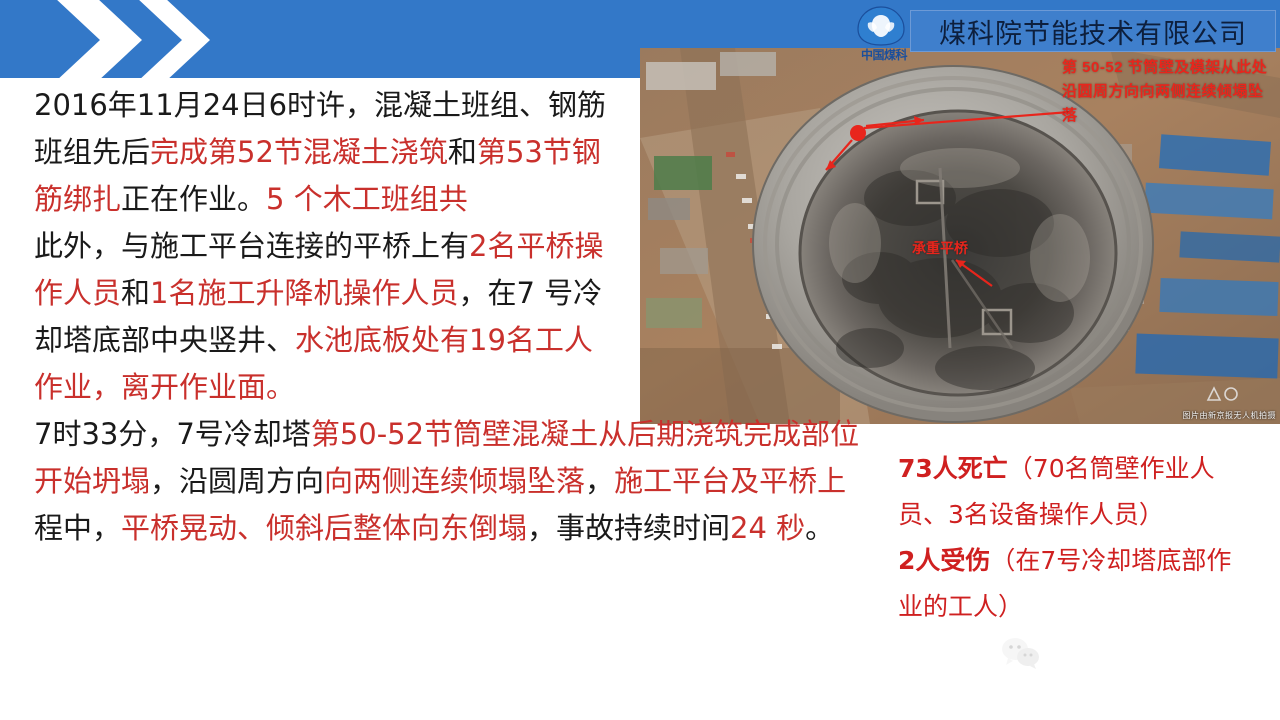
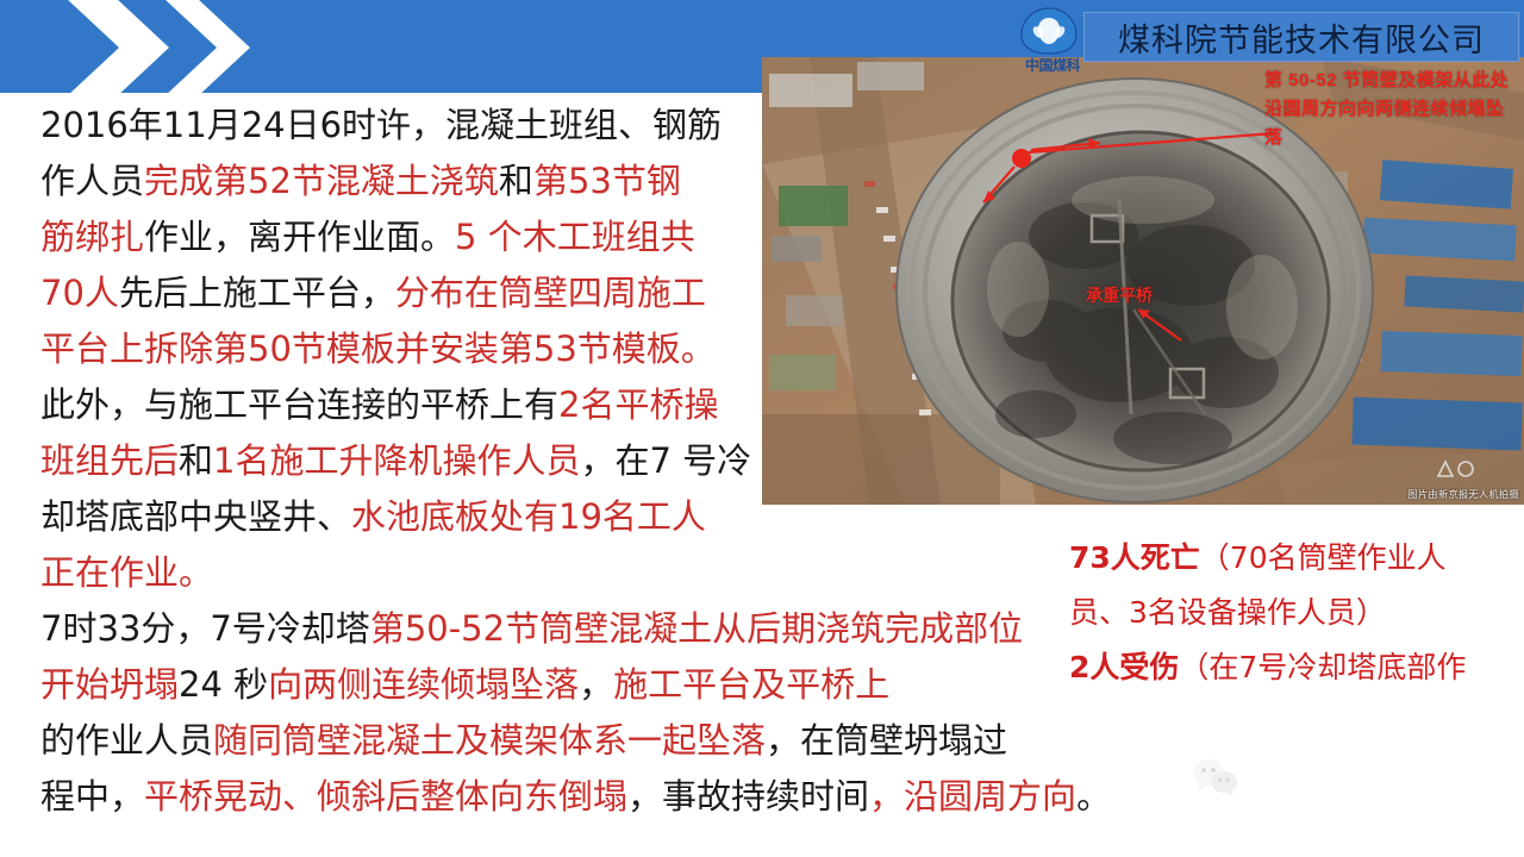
  中国煤科
  煤科院节能技术有限公司
  第 50-52 节筒壁及模架从此处沿圆周方向向两侧连续倾塌坠落
  承重平桥
  图片由新京报无人机拍摄
  2016年11月24日6时许，混凝土班组、钢筋
- 班组先后完成第52节混凝土浇筑和第53节钢
+ 作人员完成第52节混凝土浇筑和第53节钢
- 筋绑扎正在作业。5 个木工班组共
+ 筋绑扎作业，离开作业面。5 个木工班组共
+ 70人先后上施工平台，分布在筒壁四周施工
+ 平台上拆除第50节模板并安装第53节模板。
  此外，与施工平台连接的平桥上有2名平桥操
- 作人员和1名施工升降机操作人员，在7 号冷
+ 班组先后和1名施工升降机操作人员，在7 号冷
  却塔底部中央竖井、水池底板处有19名工人
- 作业，离开作业面。
+ 正在作业。
  7时33分，7号冷却塔第50-52节筒壁混凝土从后期浇筑完成部位
- 开始坍塌，沿圆周方向向两侧连续倾塌坠落，施工平台及平桥上
+ 开始坍塌24 秒向两侧连续倾塌坠落，施工平台及平桥上
+ 的作业人员随同筒壁混凝土及模架体系一起坠落，在筒壁坍塌过
- 程中，平桥晃动、倾斜后整体向东倒塌，事故持续时间24 秒。
+ 程中，平桥晃动、倾斜后整体向东倒塌，事故持续时间，沿圆周方向。
  73人死亡（70名筒壁作业人
  员、3名设备操作人员）
  2人受伤（在7号冷却塔底部作
- 业的工人）
